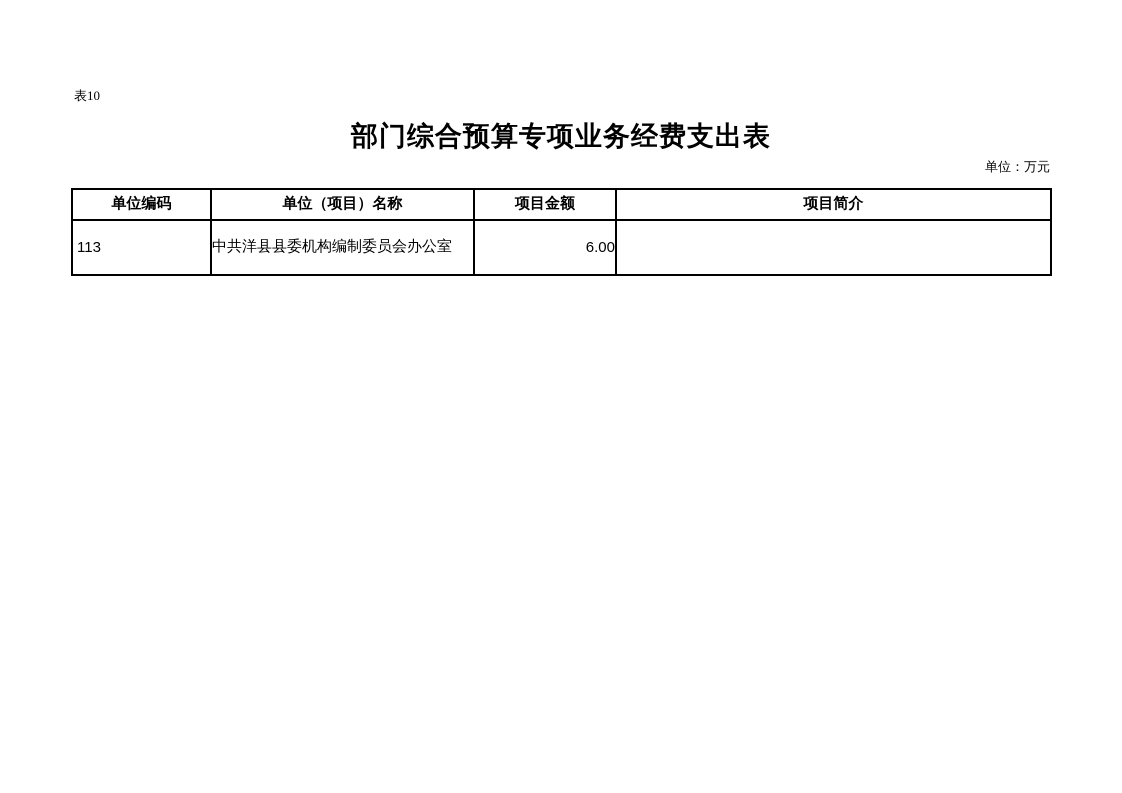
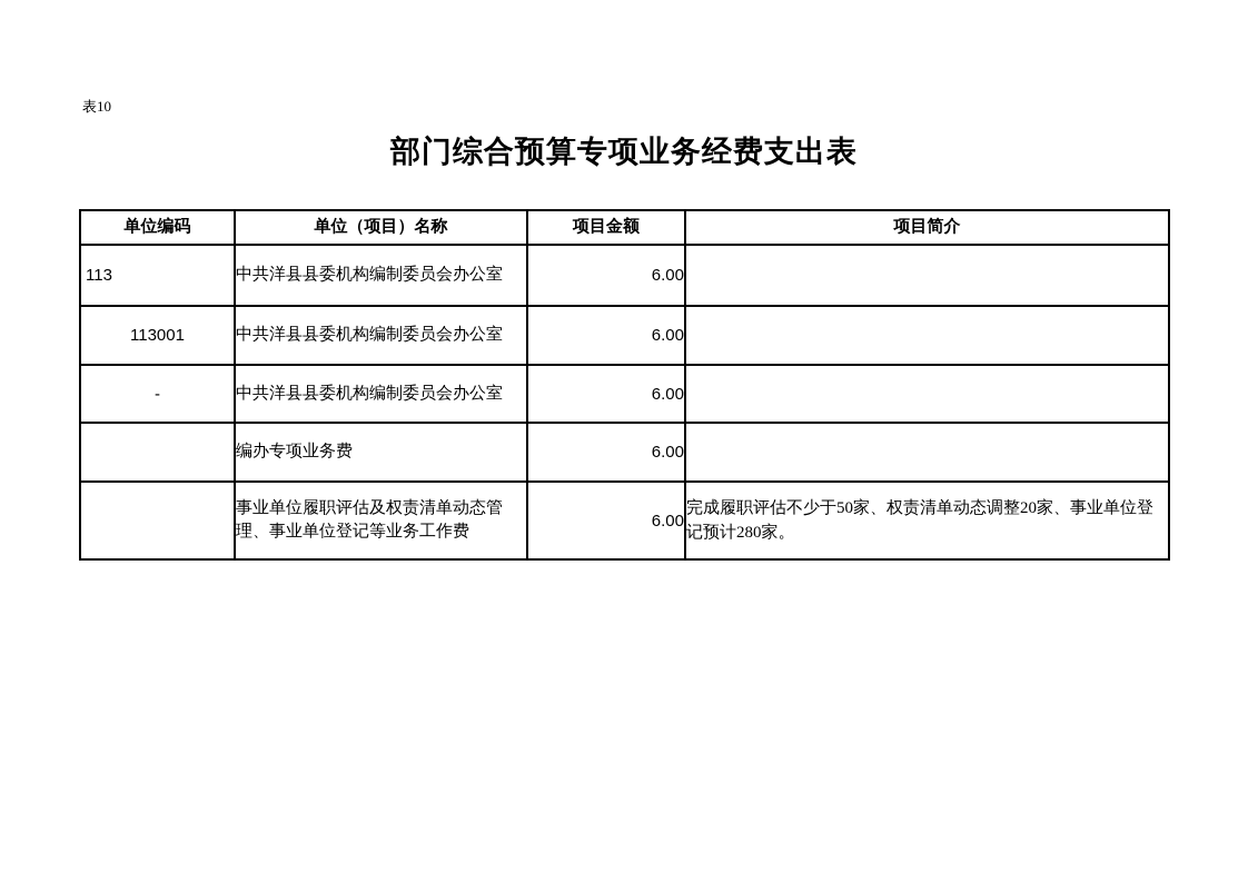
  表10
  部门综合预算专项业务经费支出表
- 单位：万元
  单位编码	单位（项目）名称	项目金额	项目简介
  113	中共洋县县委机构编制委员会办公室	6.00
+ 113001	中共洋县县委机构编制委员会办公室	6.00
+ -	中共洋县县委机构编制委员会办公室	6.00
+ 	编办专项业务费	6.00
+ 	事业单位履职评估及权责清单动态管理、事业单位登记等业务工作费	6.00	完成履职评估不少于50家、权责清单动态调整20家、事业单位登记预计280家。
